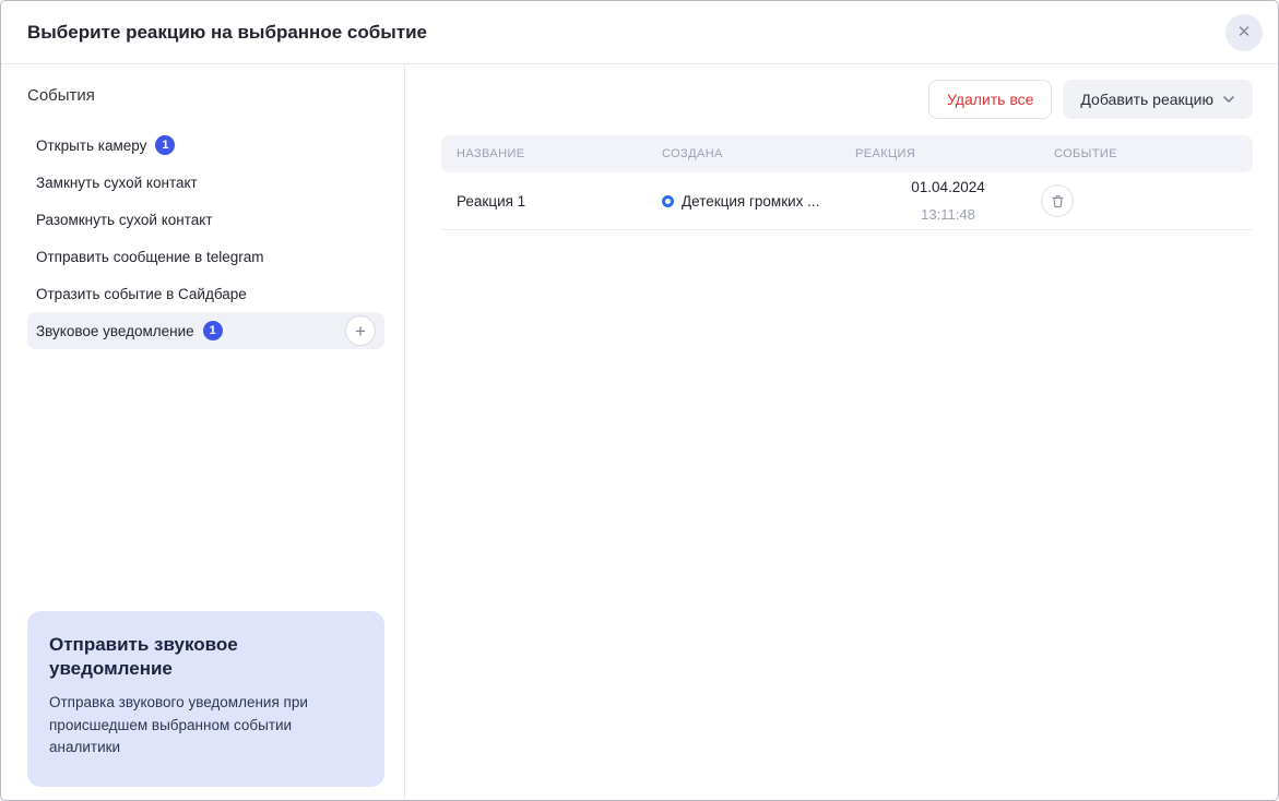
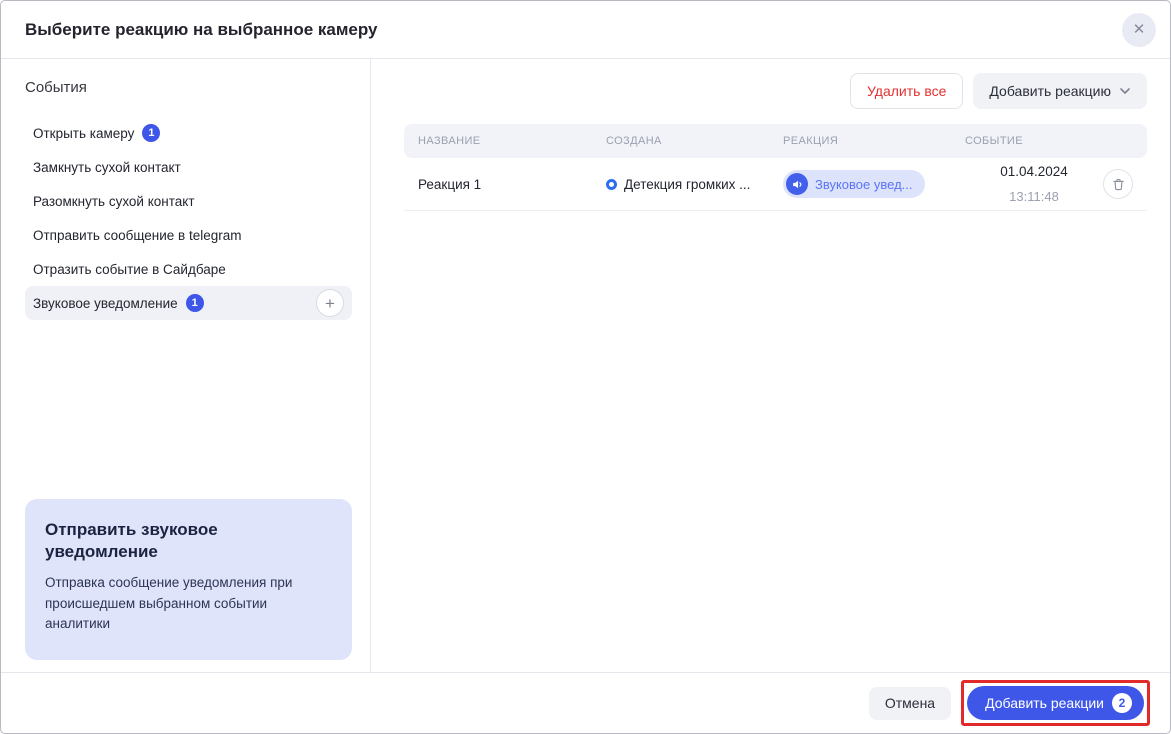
- Выберите реакцию на выбранное событие
+ Выберите реакцию на выбранное камеру
  ✕
  События
  Открыть камеру
  1
  Замкнуть сухой контакт
  Разомкнуть сухой контакт
  Отправить сообщение в telegram
  Отразить событие в Сайдбаре
  Звуковое уведомление
  1
  +
  Отправить звуковое уведомление
- Отправка звукового уведомления при происшедшем выбранном событии аналитики
+ Отправка сообщение уведомления при происшедшем выбранном событии аналитики
  Удалить все
  Добавить реакцию
  НАЗВАНИЕ
  СОЗДАНА
  РЕАКЦИЯ
  СОБЫТИЕ
  Реакция 1
  Детекция громких ...
+ Звуковое увед...
  01.04.2024
  13:11:48
+ Отмена
+ Добавить реакции
+ 2
